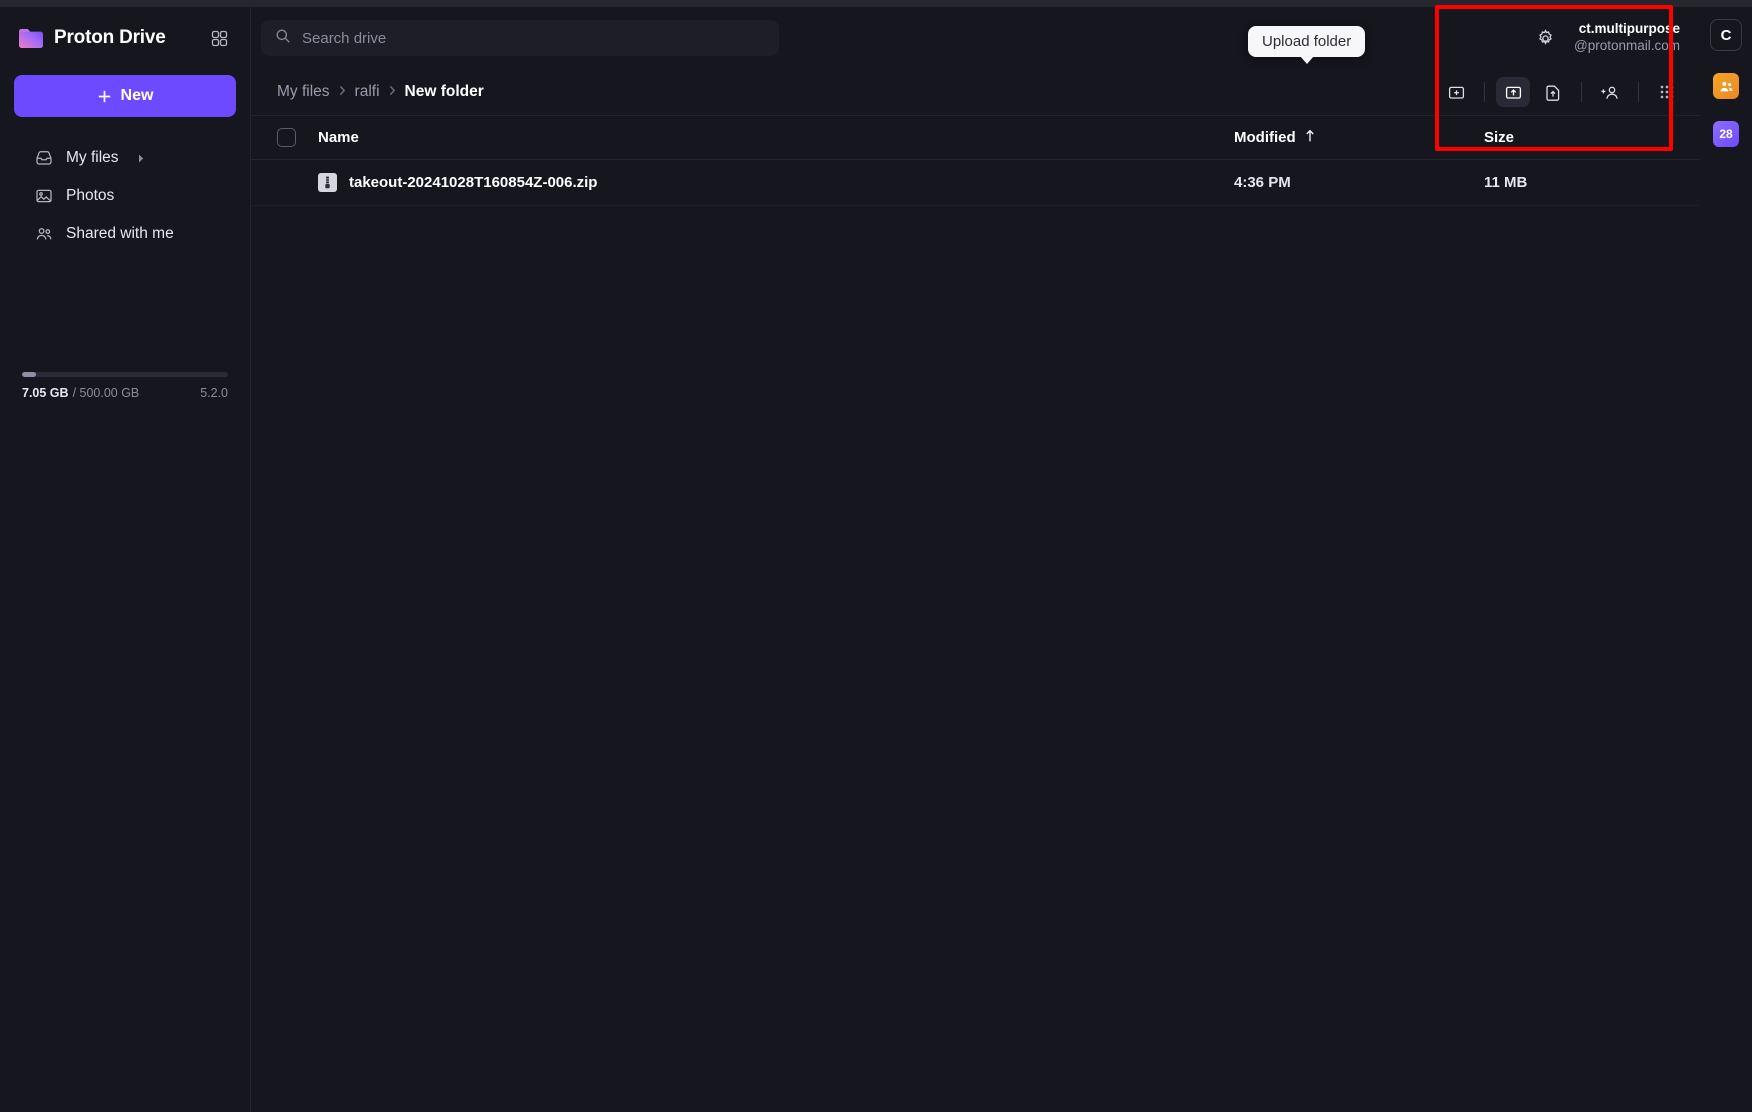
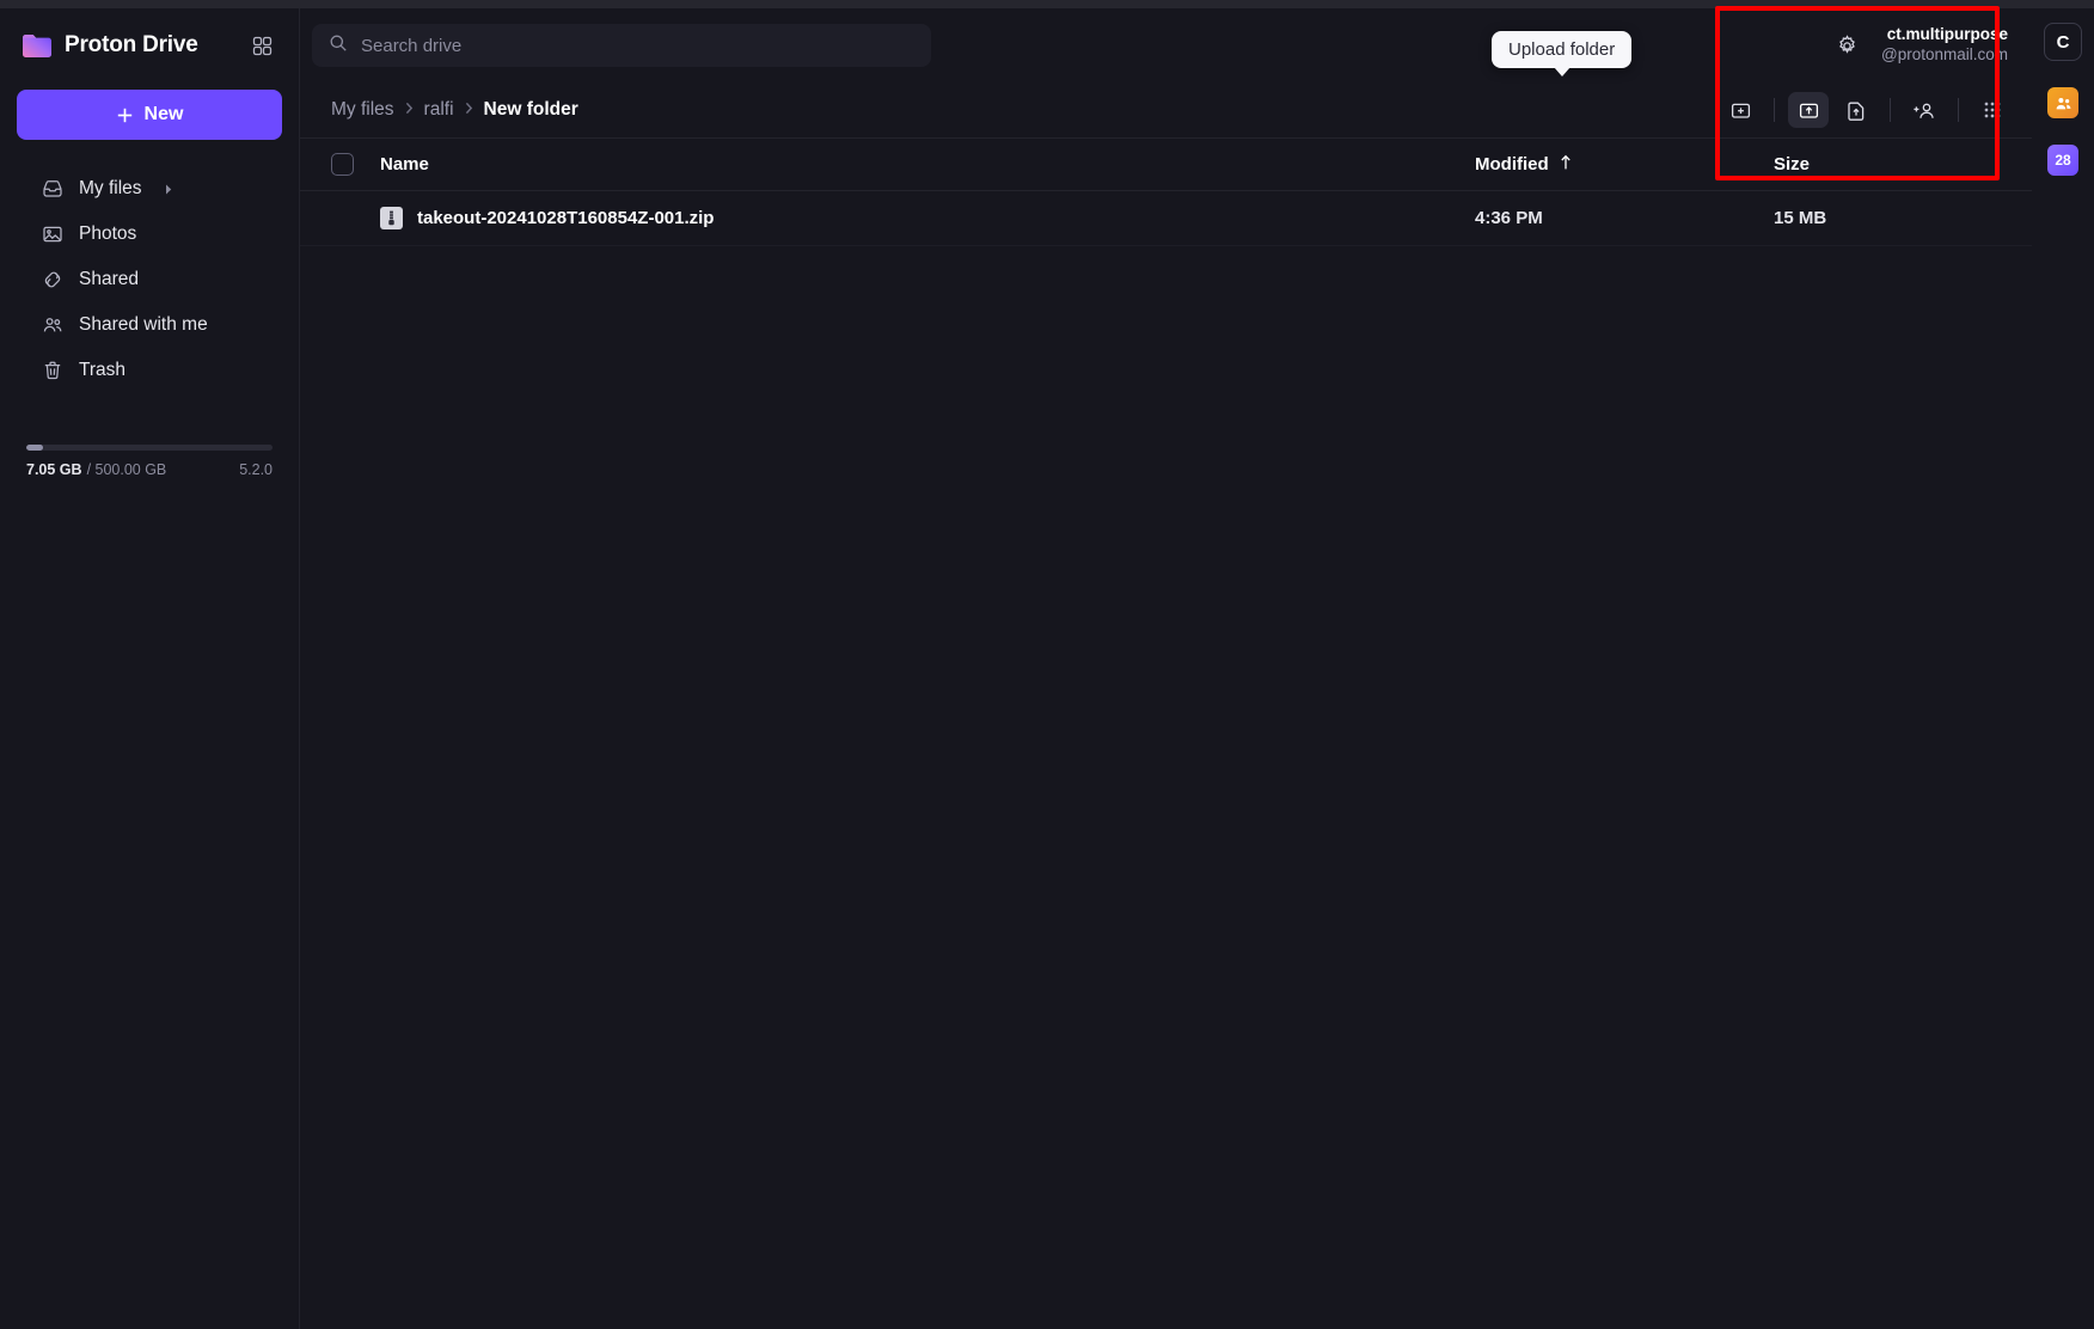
  Proton Drive
  New
  My files
  Photos
+ Shared
  Shared with me
+ Trash
  7.05 GB
  / 500.00 GB
  5.2.0
  Search drive
  ct.multipurpose
  @protonmail.com
  My files
  ralfi
  New folder
  Name
  Modified
  Size
- takeout-20241028T160854Z-006.zip
+ takeout-20241028T160854Z-001.zip
  4:36 PM
- 11 MB
+ 15 MB
  C
  28
  Upload folder
